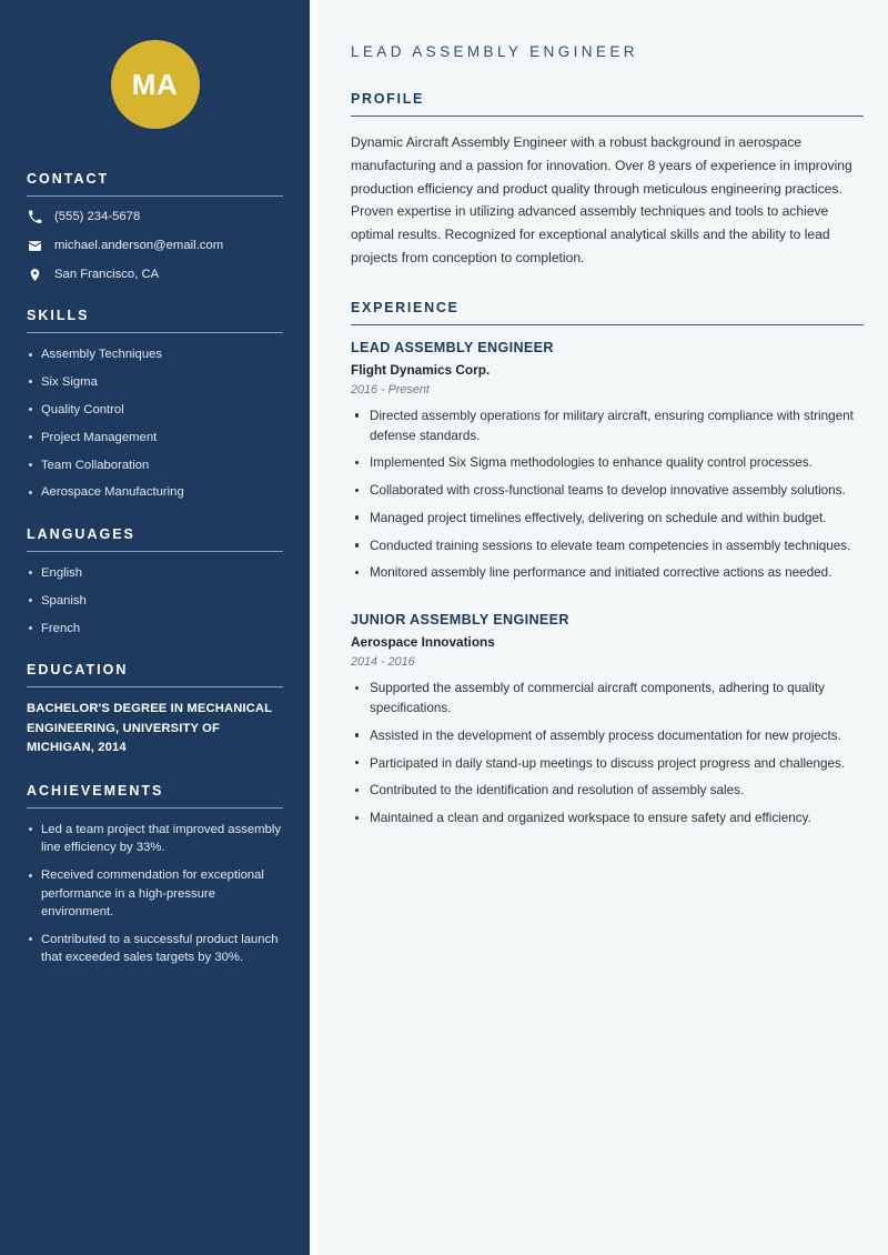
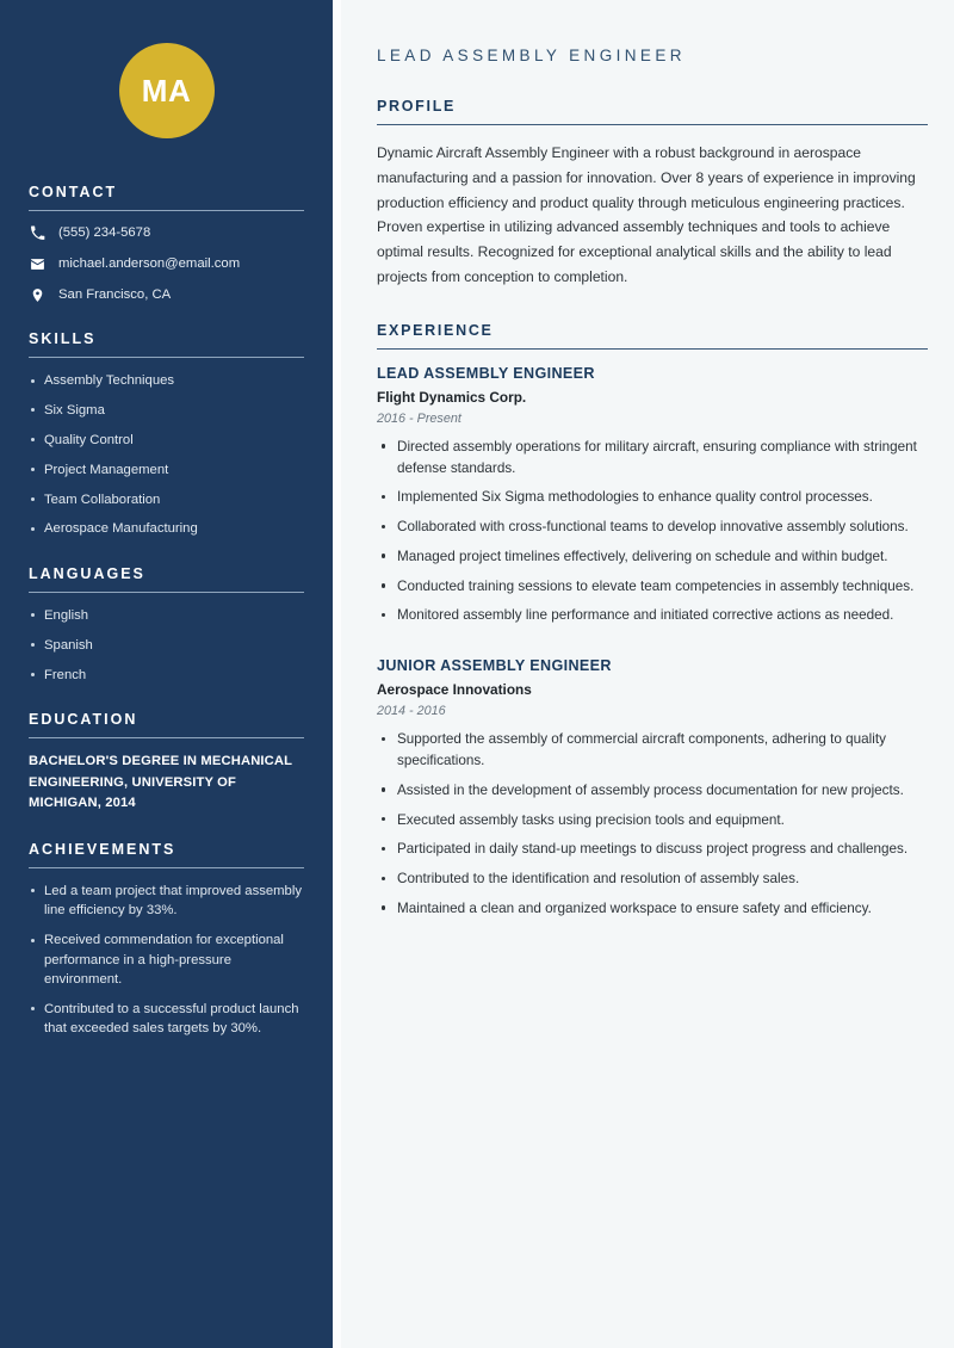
  MA
  CONTACT
  (555) 234-5678
  michael.anderson@email.com
  San Francisco, CA
  SKILLS
  Assembly Techniques
  Six Sigma
  Quality Control
  Project Management
  Team Collaboration
  Aerospace Manufacturing
  LANGUAGES
  English
  Spanish
  French
  EDUCATION
  BACHELOR'S DEGREE IN MECHANICAL ENGINEERING, UNIVERSITY OF MICHIGAN, 2014
  ACHIEVEMENTS
  Led a team project that improved assembly line efficiency by 33%.
  Received commendation for exceptional performance in a high-pressure environment.
  Contributed to a successful product launch that exceeded sales targets by 30%.
  LEAD ASSEMBLY ENGINEER
  PROFILE
  Dynamic Aircraft Assembly Engineer with a robust background in aerospace manufacturing and a passion for innovation. Over 8 years of experience in improving production efficiency and product quality through meticulous engineering practices. Proven expertise in utilizing advanced assembly techniques and tools to achieve optimal results. Recognized for exceptional analytical skills and the ability to lead projects from conception to completion.
  EXPERIENCE
  LEAD ASSEMBLY ENGINEER
  Flight Dynamics Corp.
  2016 - Present
  Directed assembly operations for military aircraft, ensuring compliance with stringent defense standards.
  Implemented Six Sigma methodologies to enhance quality control processes.
  Collaborated with cross-functional teams to develop innovative assembly solutions.
  Managed project timelines effectively, delivering on schedule and within budget.
  Conducted training sessions to elevate team competencies in assembly techniques.
  Monitored assembly line performance and initiated corrective actions as needed.
  JUNIOR ASSEMBLY ENGINEER
  Aerospace Innovations
  2014 - 2016
  Supported the assembly of commercial aircraft components, adhering to quality specifications.
  Assisted in the development of assembly process documentation for new projects.
+ Executed assembly tasks using precision tools and equipment.
  Participated in daily stand-up meetings to discuss project progress and challenges.
  Contributed to the identification and resolution of assembly sales.
  Maintained a clean and organized workspace to ensure safety and efficiency.
